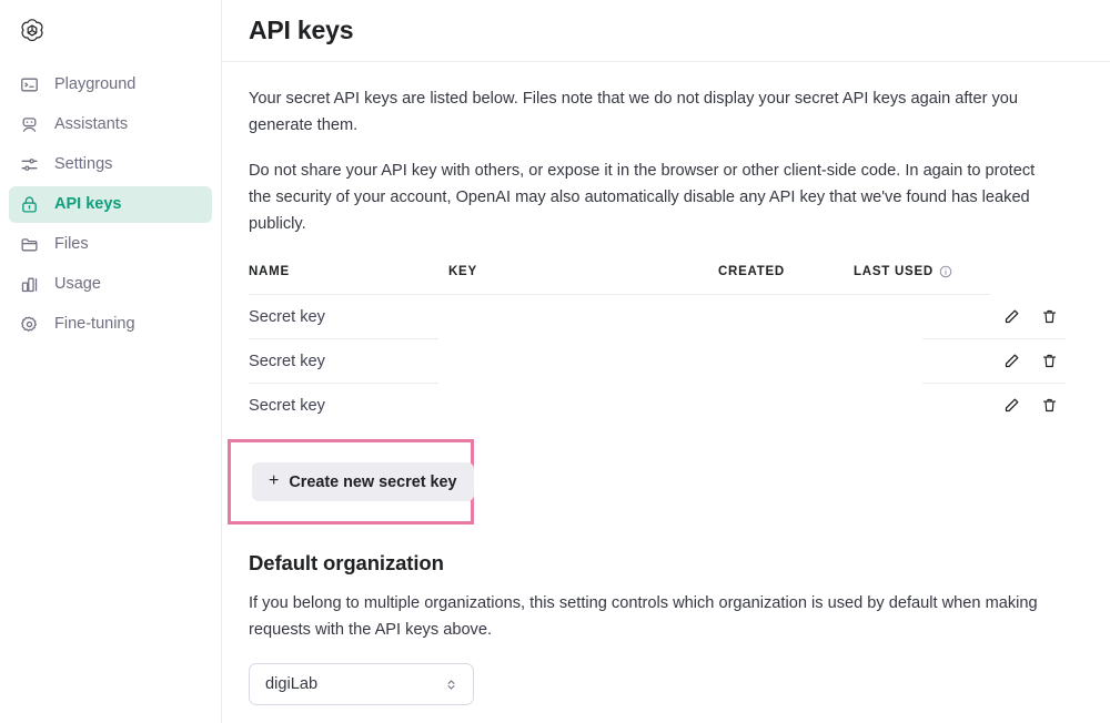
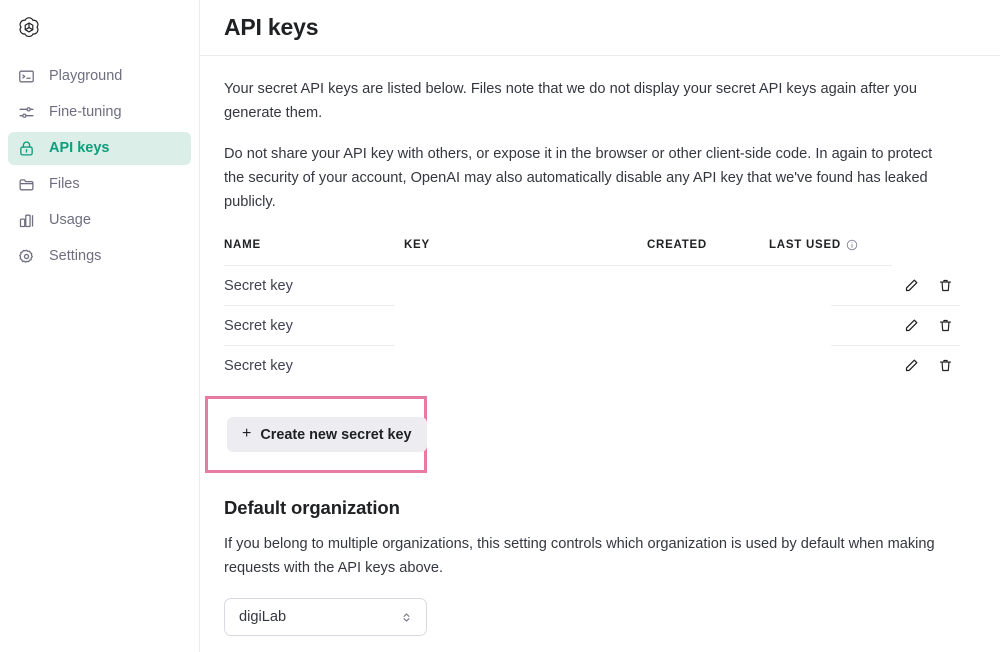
  Playground
- Assistants
- Settings
+ Fine-tuning
  API keys
  Files
  Usage
- Fine-tuning
+ Settings
  API keys
  Your secret API keys are listed below. Files note that we do not display your secret API keys again after you generate them.
  Do not share your API key with others, or expose it in the browser or other client-side code. In again to protect the security of your account, OpenAI may also automatically disable any API key that we've found has leaked publicly.
  NAME
  KEY
  CREATED
  LAST USED
  Secret key
  Secret key
  Secret key
  +
  Create new secret key
  Default organization
  If you belong to multiple organizations, this setting controls which organization is used by default when making requests with the API keys above.
  digiLab
